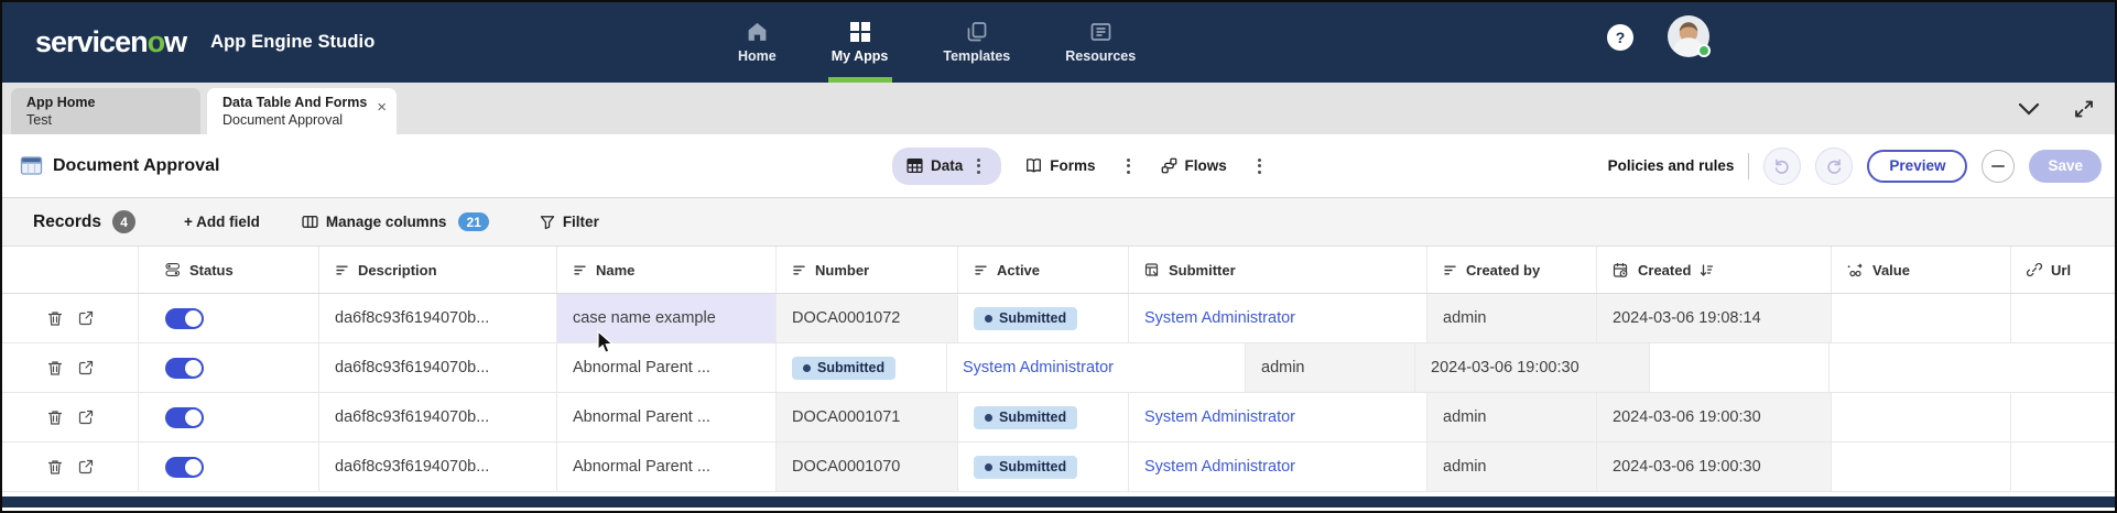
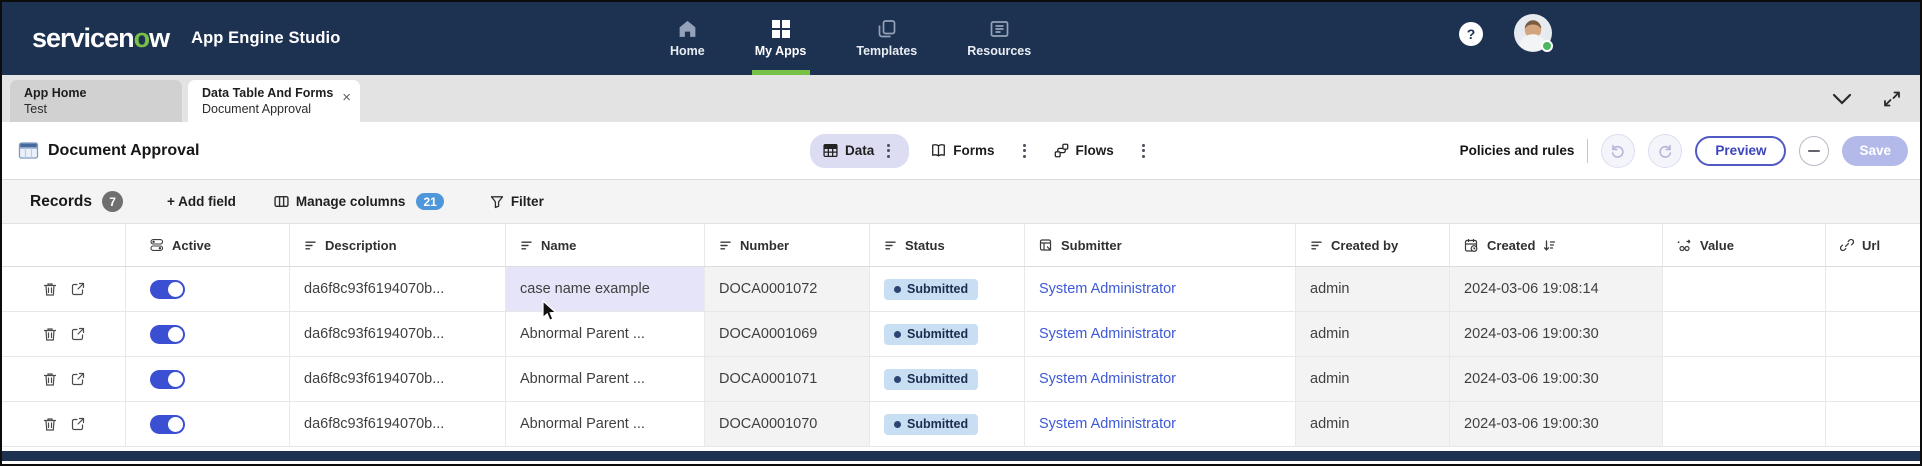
  servicenow
  App Engine Studio
  Home
  My Apps
  Templates
  Resources
  ?
  App Home
  Test
  Data Table And Forms
  Document Approval
  ×
  Document Approval
  Data
  Forms
  Flows
  Policies and rules
  Preview
  Save
  Records
- 4
+ 7
  + Add field
  Manage columns
  21
  Filter
- Status
+ Active
  Description
  Name
  Number
- Active
+ Status
  Submitter
  Created by
  Created
  Value
  Url
  da6f8c93f6194070b...
  case name example
  DOCA0001072
  Submitted
  System Administrator
  admin
  2024-03-06 19:08:14
  da6f8c93f6194070b...
  Abnormal Parent ...
+ DOCA0001069
  Submitted
  System Administrator
  admin
  2024-03-06 19:00:30
  da6f8c93f6194070b...
  Abnormal Parent ...
  DOCA0001071
  Submitted
  System Administrator
  admin
  2024-03-06 19:00:30
  da6f8c93f6194070b...
  Abnormal Parent ...
  DOCA0001070
  Submitted
  System Administrator
  admin
  2024-03-06 19:00:30
